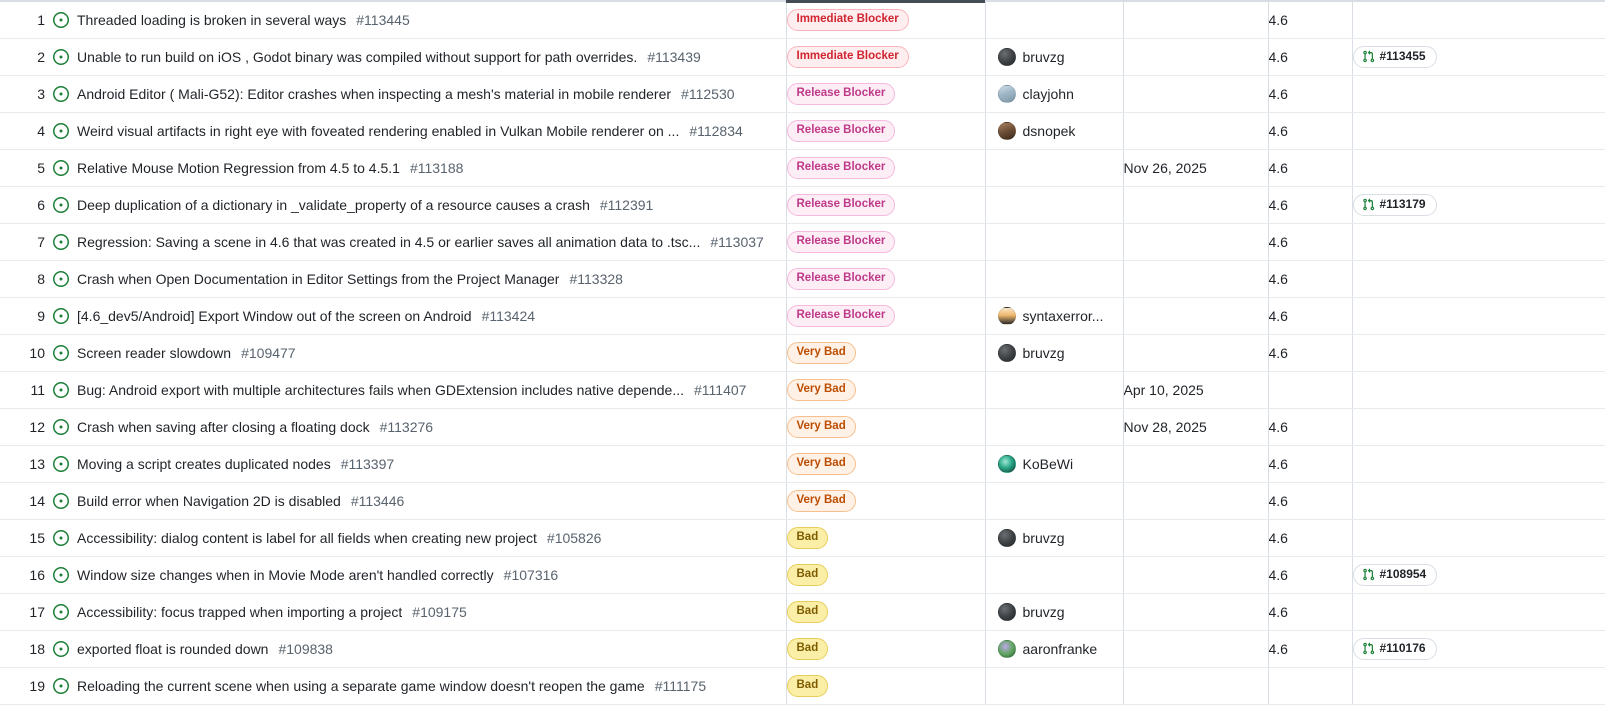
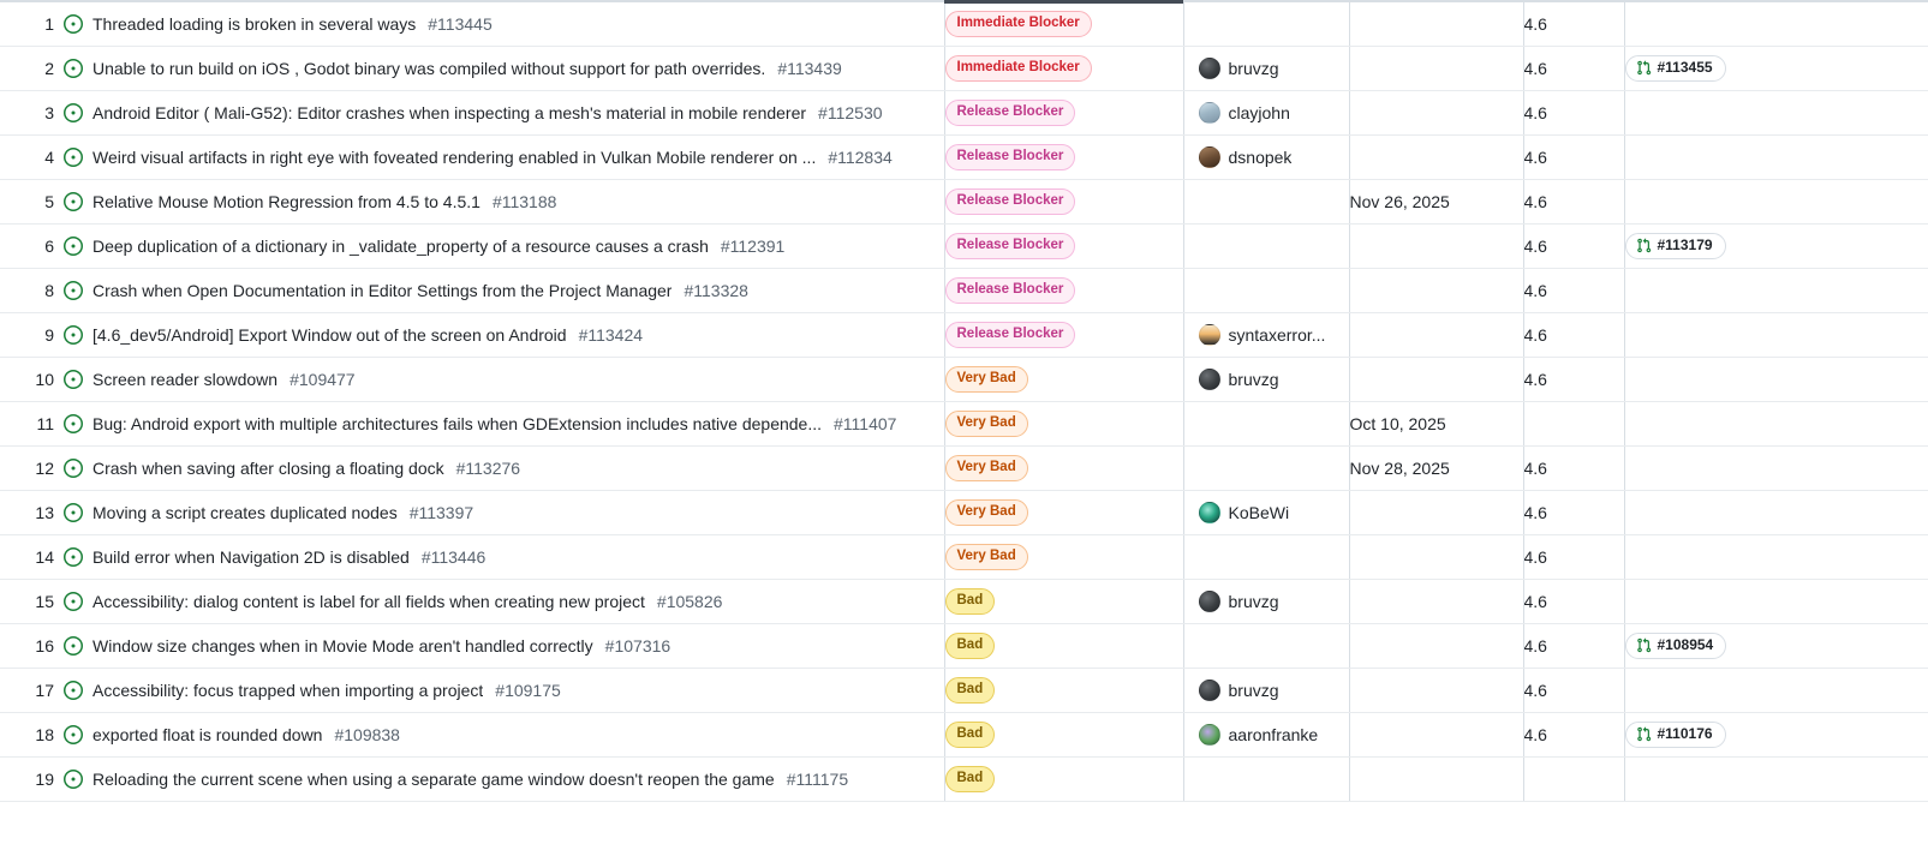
  1	Threaded loading is broken in several ways #113445	Immediate Blocker			4.6
  2	Unable to run build on iOS , Godot binary was compiled without support for path overrides. #113439	Immediate Blocker	bruvzg		4.6	#113455
  3	Android Editor ( Mali-G52): Editor crashes when inspecting a mesh's material in mobile renderer #112530	Release Blocker	clayjohn		4.6
  4	Weird visual artifacts in right eye with foveated rendering enabled in Vulkan Mobile renderer on ... #112834	Release Blocker	dsnopek		4.6
  5	Relative Mouse Motion Regression from 4.5 to 4.5.1 #113188	Release Blocker		Nov 26, 2025	4.6
  6	Deep duplication of a dictionary in _validate_property of a resource causes a crash #112391	Release Blocker			4.6	#113179
- 7	Regression: Saving a scene in 4.6 that was created in 4.5 or earlier saves all animation data to .tsc... #113037	Release Blocker			4.6
  8	Crash when Open Documentation in Editor Settings from the Project Manager #113328	Release Blocker			4.6
  9	[4.6_dev5/Android] Export Window out of the screen on Android #113424	Release Blocker	syntaxerror...		4.6
  10	Screen reader slowdown #109477	Very Bad	bruvzg		4.6
- 11	Bug: Android export with multiple architectures fails when GDExtension includes native depende... #111407	Very Bad		Apr 10, 2025
+ 11	Bug: Android export with multiple architectures fails when GDExtension includes native depende... #111407	Very Bad		Oct 10, 2025
  12	Crash when saving after closing a floating dock #113276	Very Bad		Nov 28, 2025	4.6
  13	Moving a script creates duplicated nodes #113397	Very Bad	KoBeWi		4.6
  14	Build error when Navigation 2D is disabled #113446	Very Bad			4.6
  15	Accessibility: dialog content is label for all fields when creating new project #105826	Bad	bruvzg		4.6
  16	Window size changes when in Movie Mode aren't handled correctly #107316	Bad			4.6	#108954
  17	Accessibility: focus trapped when importing a project #109175	Bad	bruvzg		4.6
  18	exported float is rounded down #109838	Bad	aaronfranke		4.6	#110176
  19	Reloading the current scene when using a separate game window doesn't reopen the game #111175	Bad
